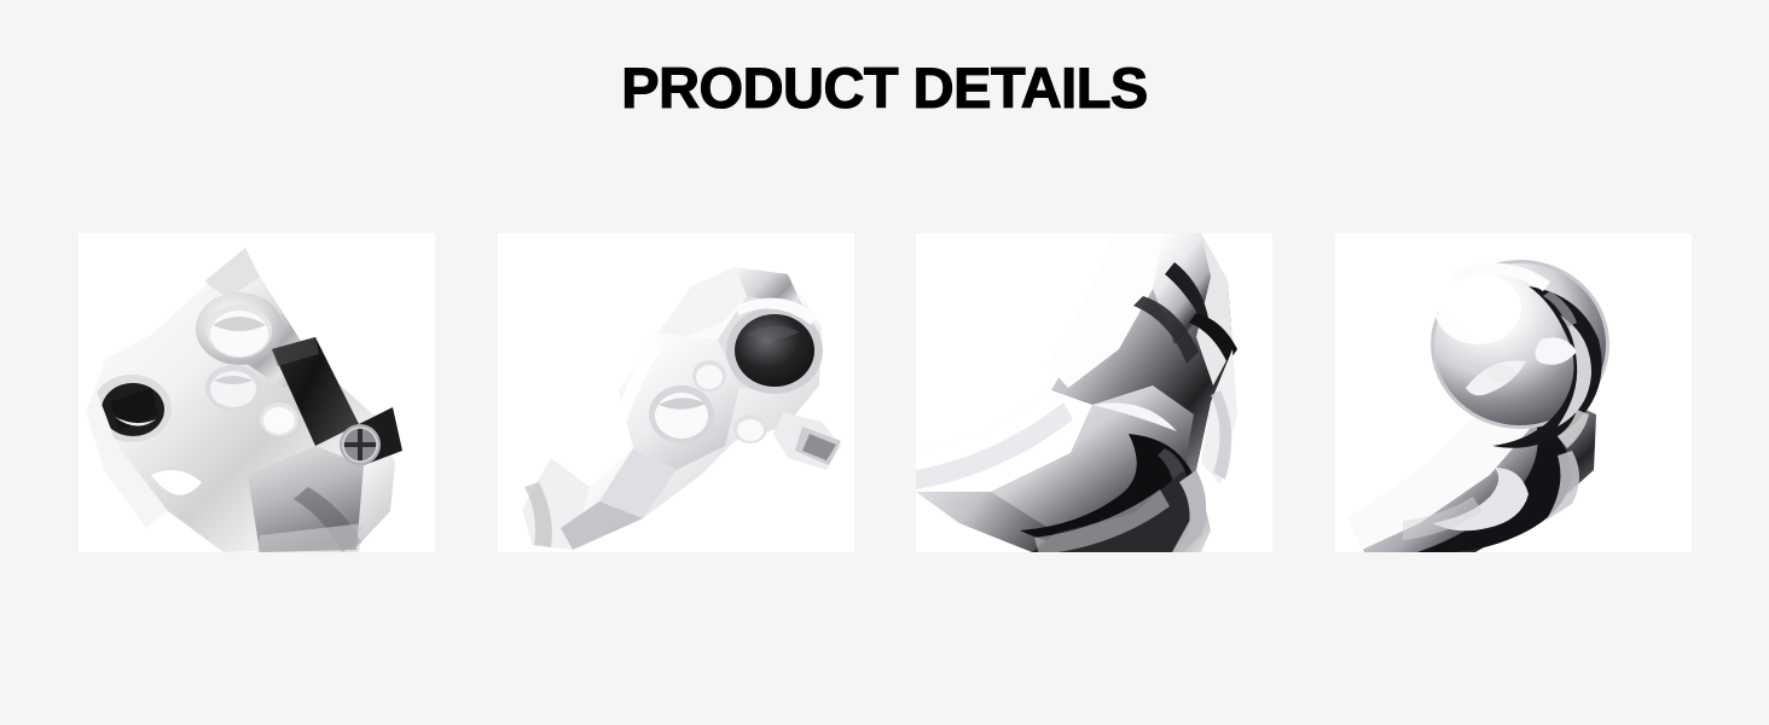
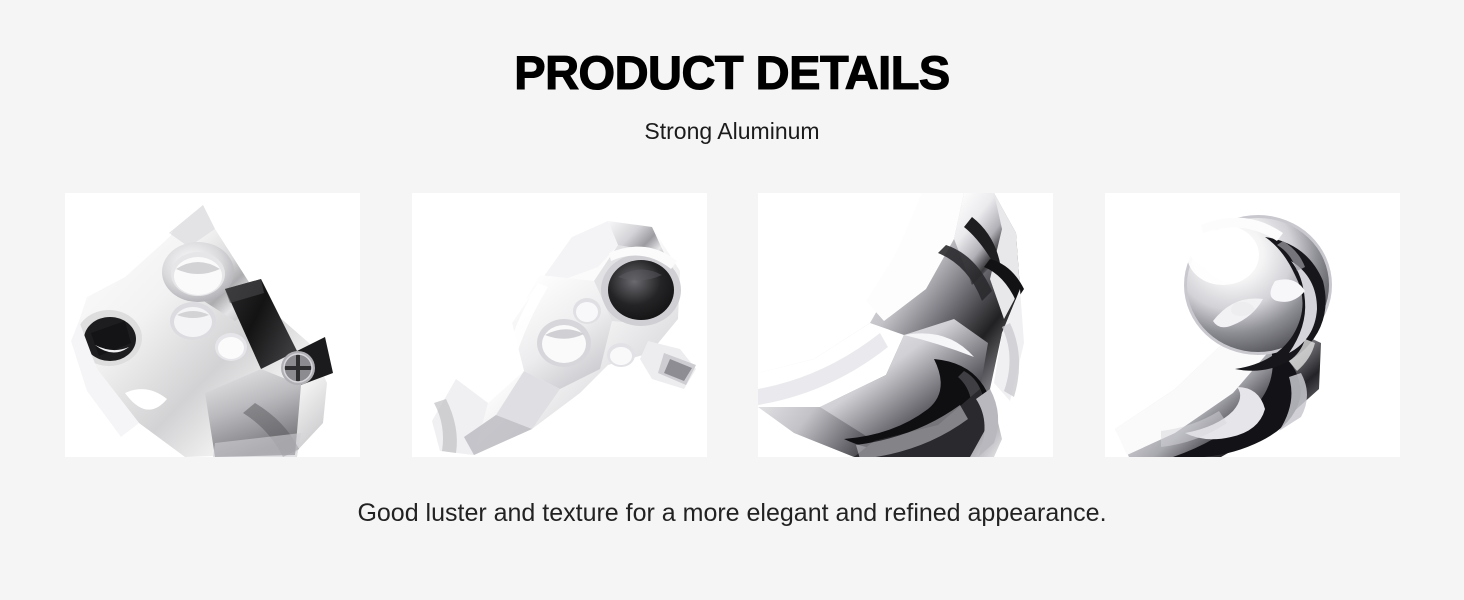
  PRODUCT DETAILS
+ Strong Aluminum
+ Good luster and texture for a more elegant and refined appearance.
